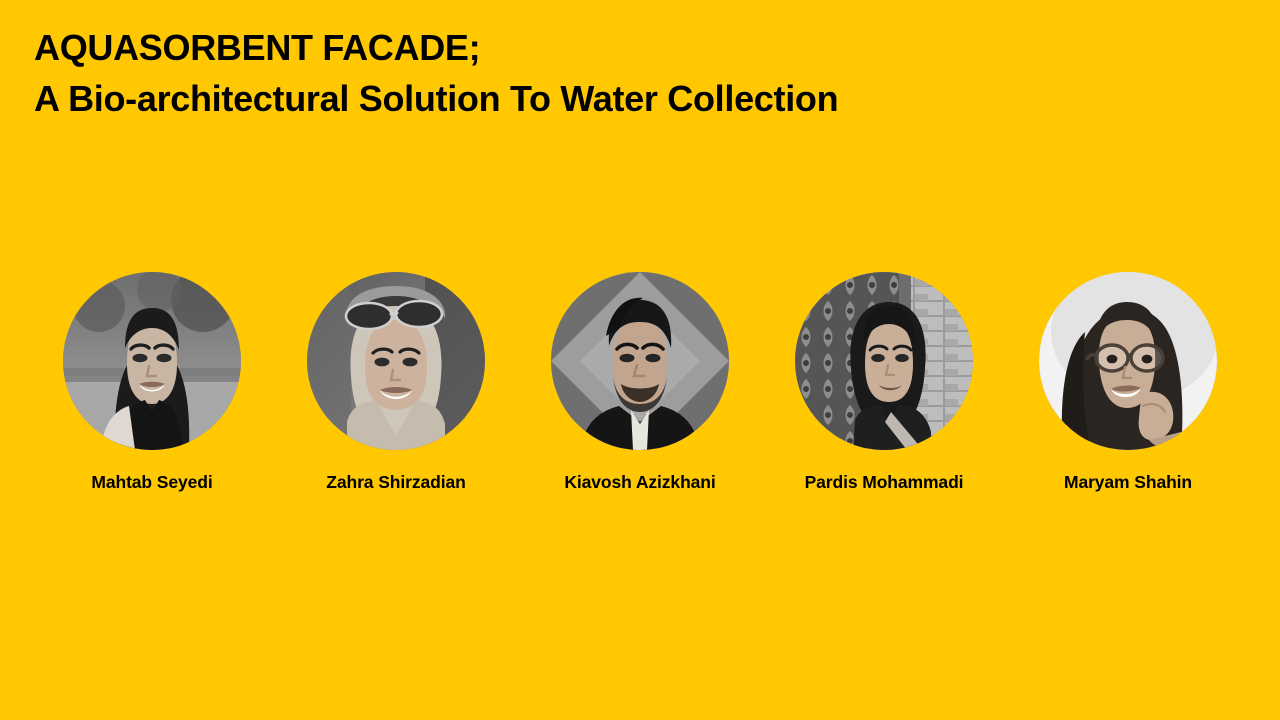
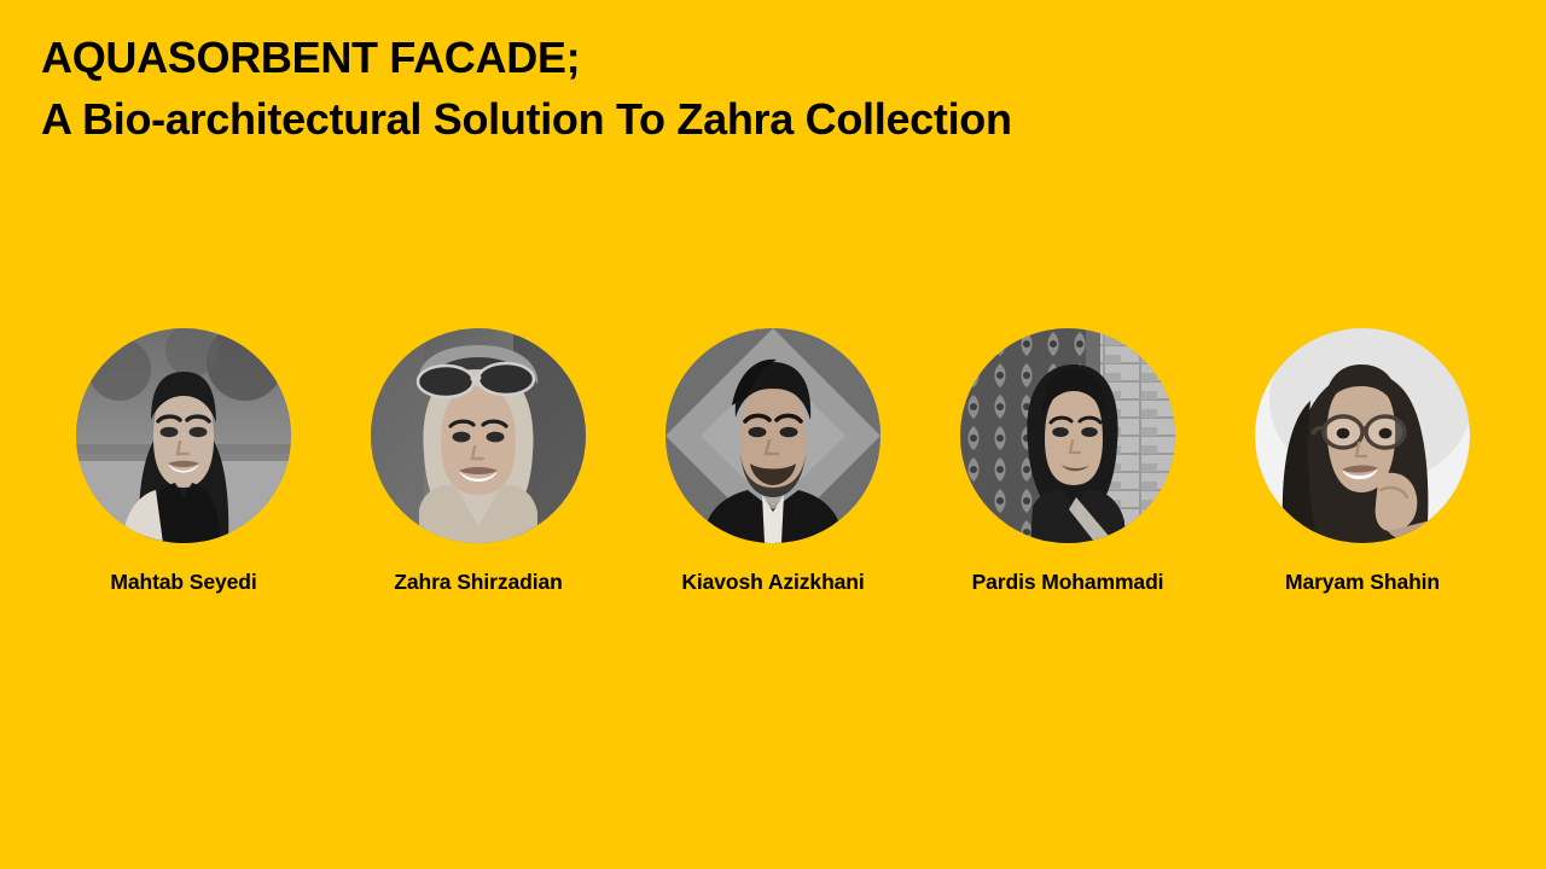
  AQUASORBENT FACADE;
- A Bio-architectural Solution To Water Collection
+ A Bio-architectural Solution To Zahra Collection
  Mahtab Seyedi
  Zahra Shirzadian
  Kiavosh Azizkhani
  Pardis Mohammadi
  Maryam Shahin
